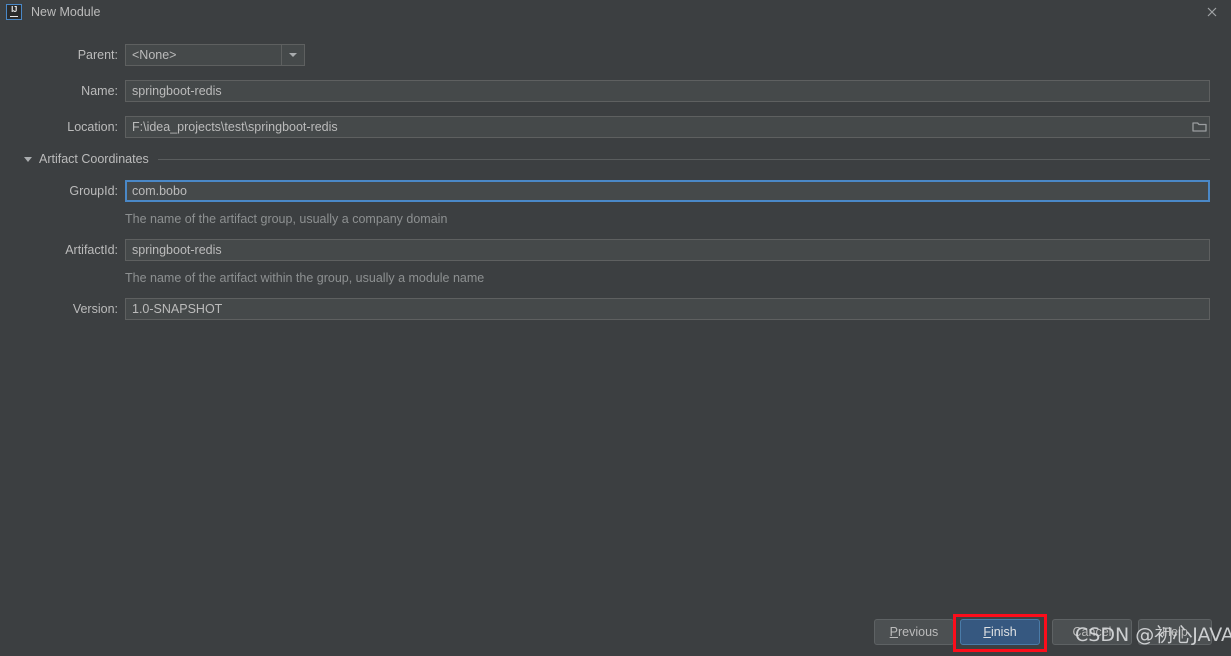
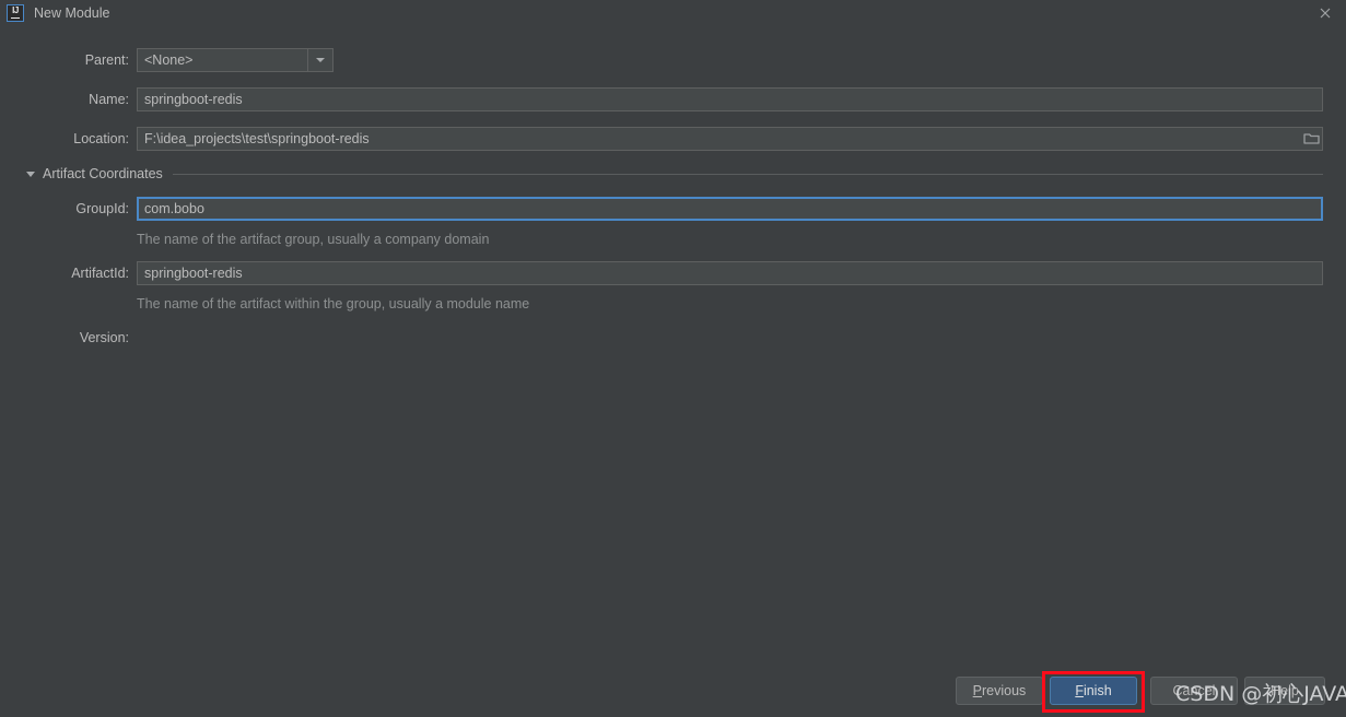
  New Module
  Parent:
  <None>
  Name:
  springboot-redis
  Location:
  F:\idea_projects\test\springboot-redis
  Artifact Coordinates
  GroupId:
  com.bobo
  The name of the artifact group, usually a company domain
  ArtifactId:
  springboot-redis
  The name of the artifact within the group, usually a module name
  Version:
- 1.0-SNAPSHOT
  Previous
  Finish
  Cancel
  Help
  CSDN @初心JAVA
